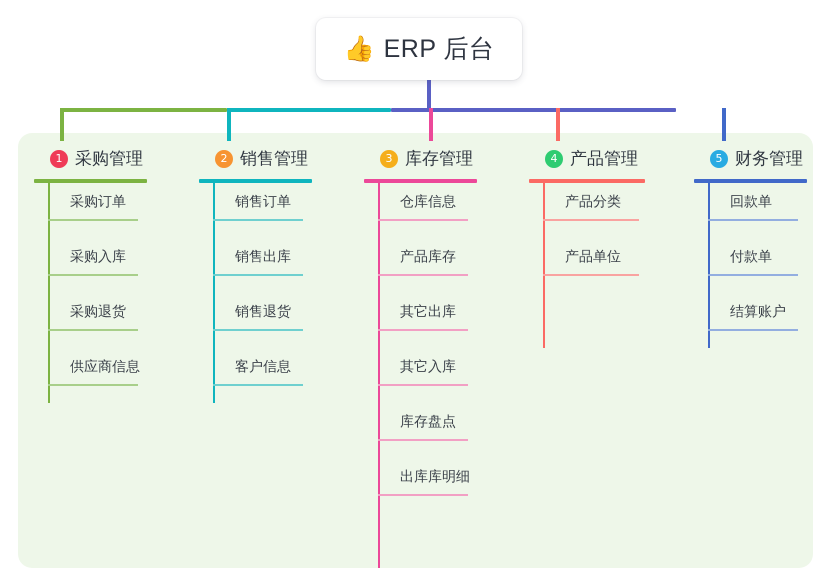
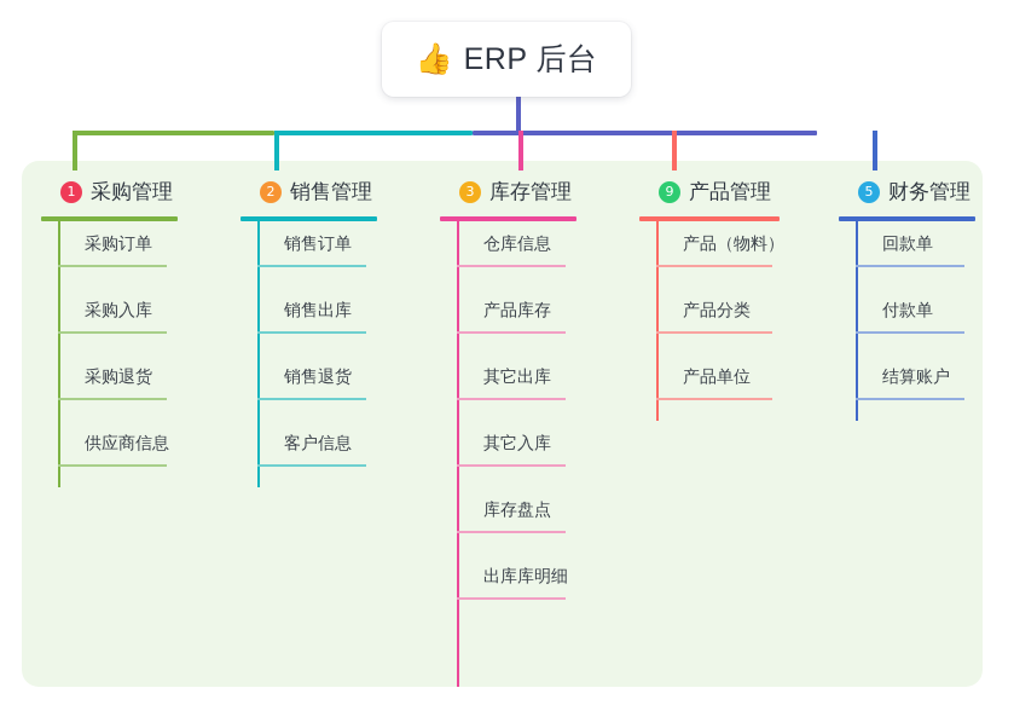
  👍
  ERP 后台
  1
  采购管理
  采购订单
  采购入库
  采购退货
  供应商信息
  2
  销售管理
  销售订单
  销售出库
  销售退货
  客户信息
  3
  库存管理
  仓库信息
  产品库存
  其它出库
  其它入库
  库存盘点
  出库库明细
- 4
+ 9
  产品管理
+ 产品（物料）
  产品分类
  产品单位
  5
  财务管理
  回款单
  付款单
  结算账户
